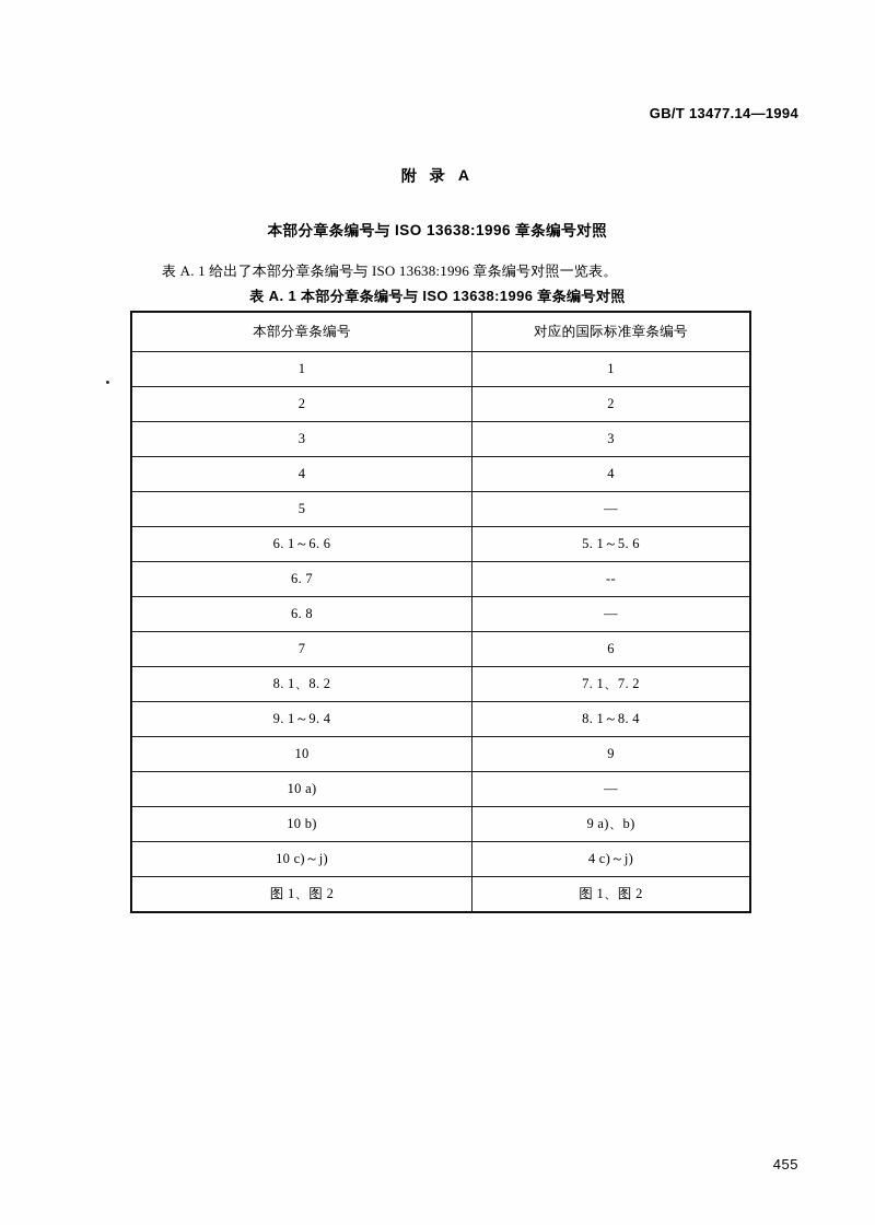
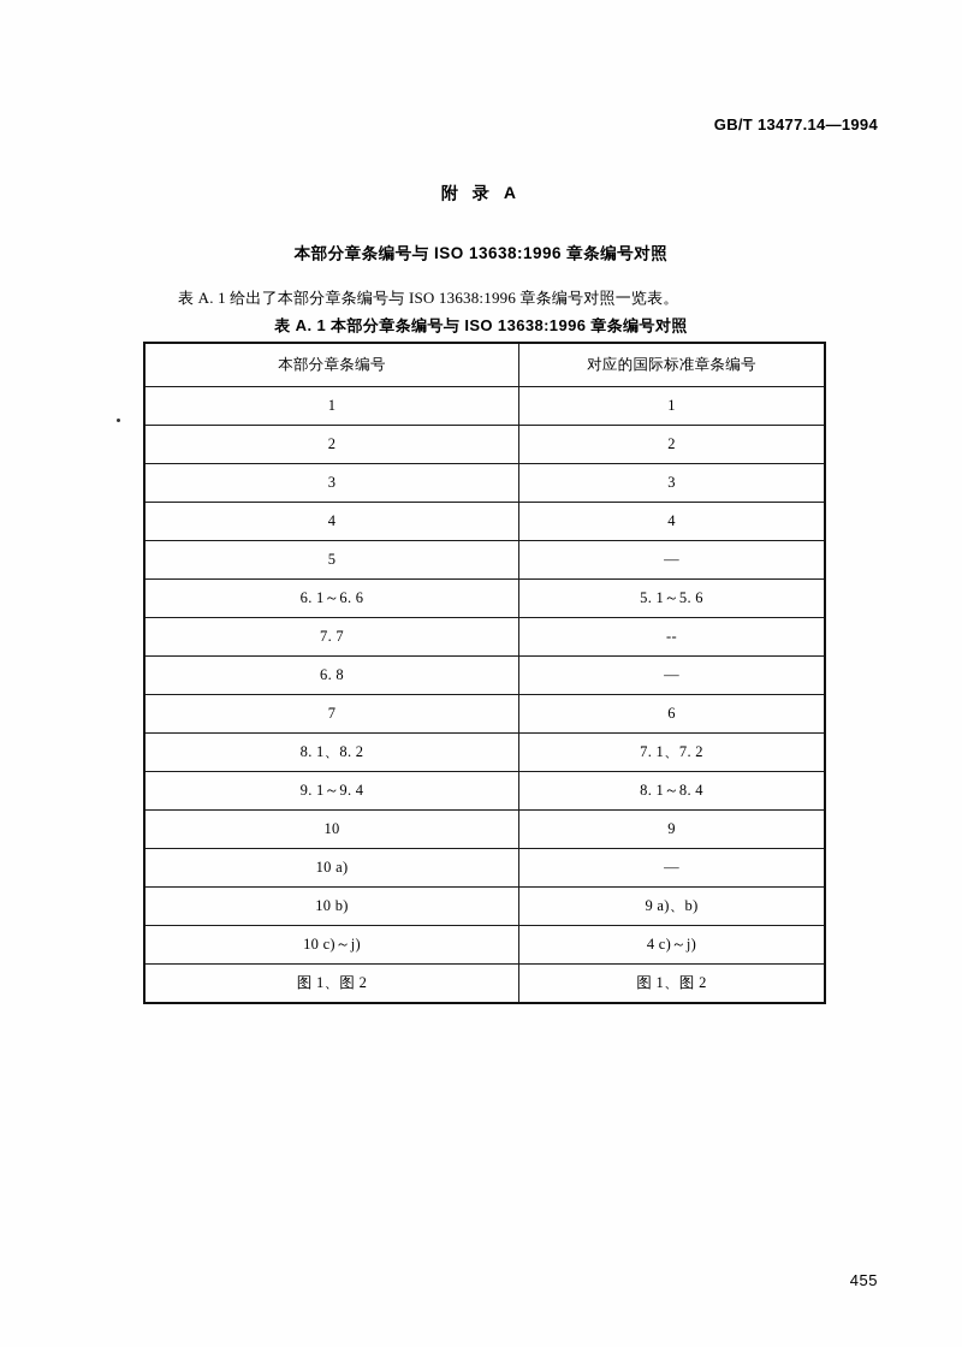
  GB/T 13477.14—1994
  附 录 A
  本部分章条编号与 ISO 13638:1996 章条编号对照
  表 A. 1 给出了本部分章条编号与 ISO 13638:1996 章条编号对照一览表。
  表 A. 1 本部分章条编号与 ISO 13638:1996 章条编号对照
  本部分章条编号	对应的国际标准章条编号
  1	1
  2	2
  3	3
  4	4
  5	—
  6. 1～6. 6	5. 1～5. 6
- 6. 7	--
+ 7. 7	--
  6. 8	—
  7	6
  8. 1、8. 2	7. 1、7. 2
  9. 1～9. 4	8. 1～8. 4
  10	9
  10 a)	—
  10 b)	9 a)、b)
  10 c)～j)	4 c)～j)
  图 1、图 2	图 1、图 2
  455
